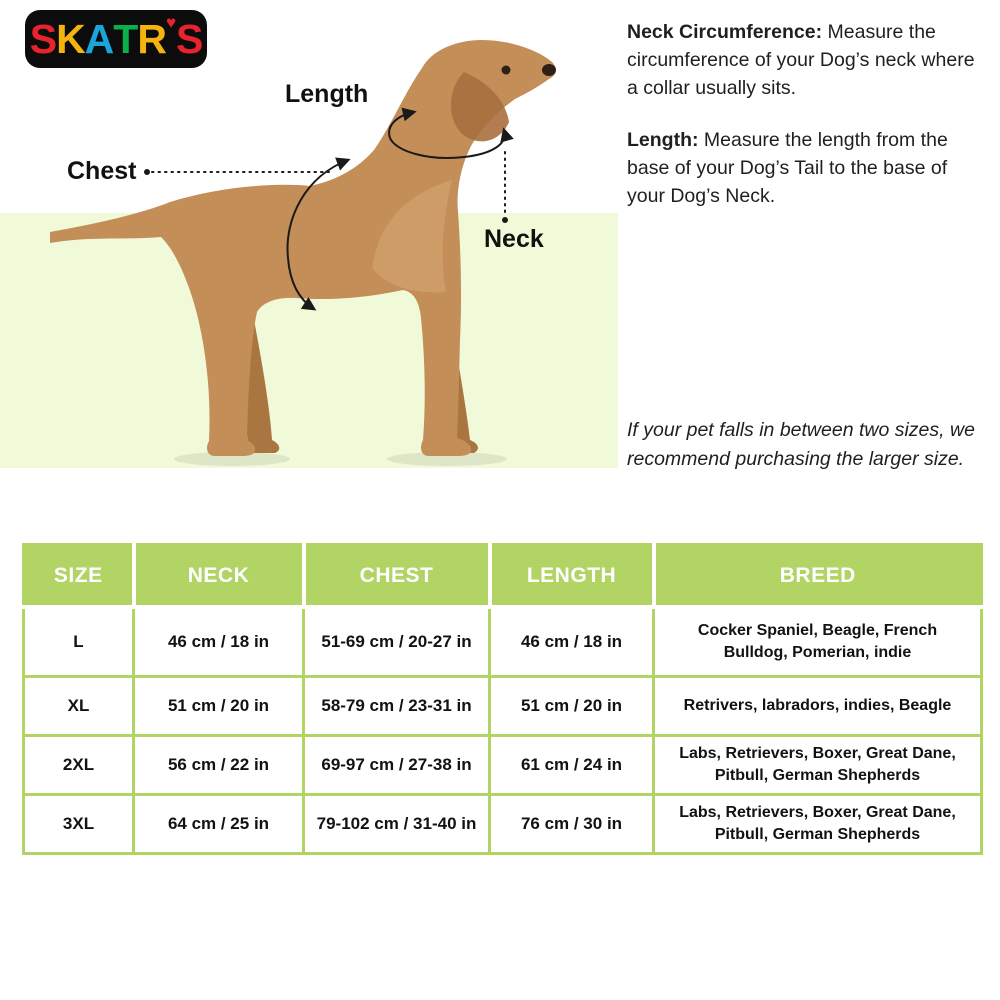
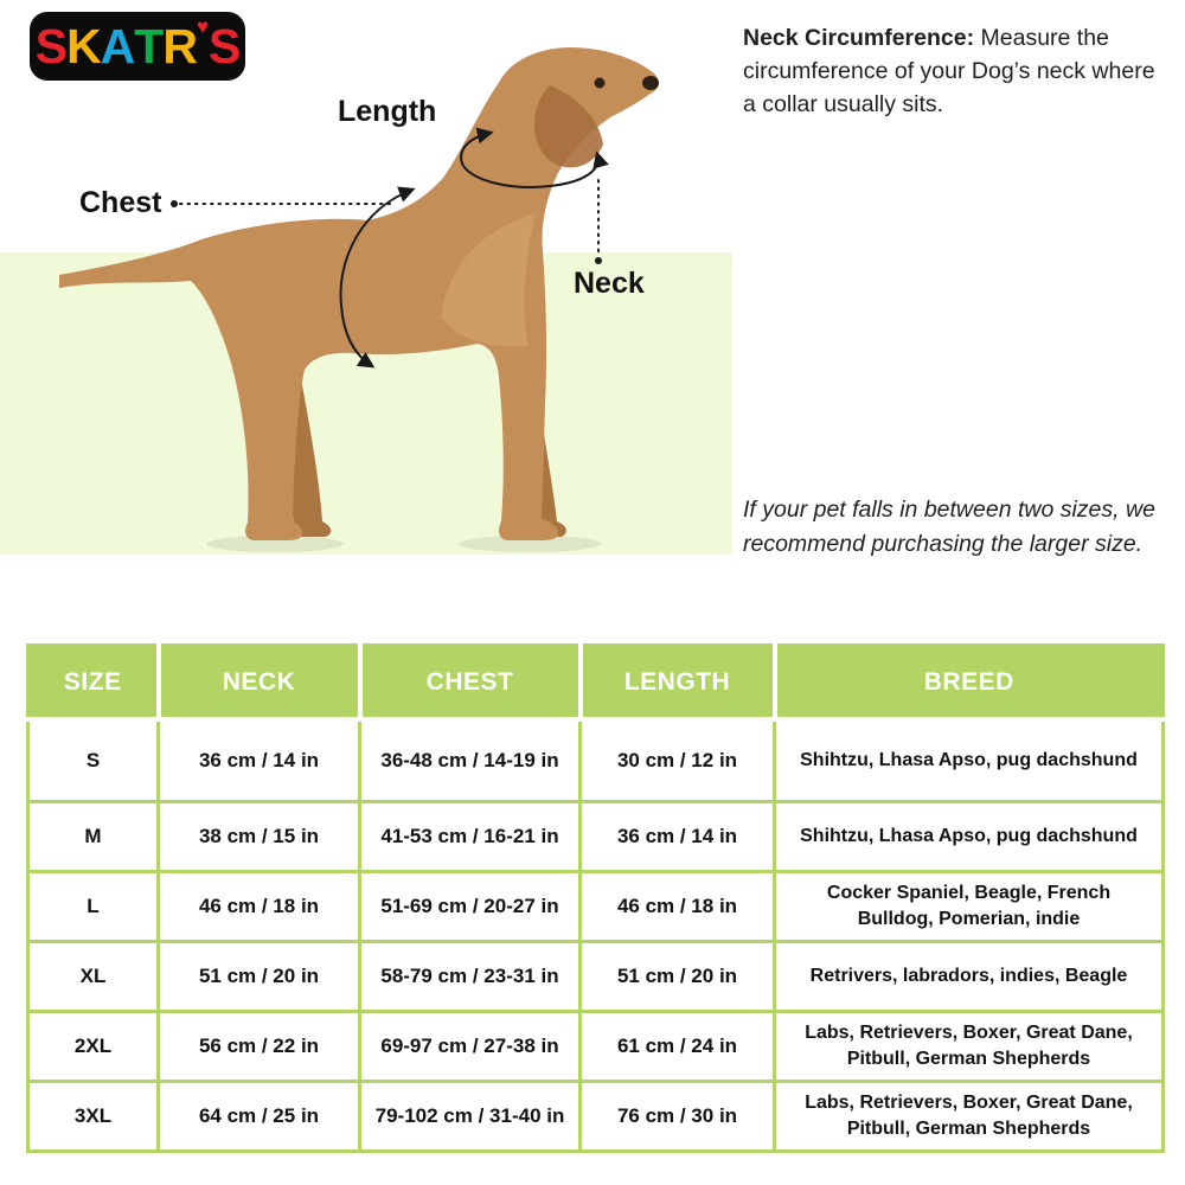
  S
  K
  A
  T
  R
  ♥
  S
  Length
  Chest
  Neck
  Neck Circumference: Measure the circumference of your Dog’s neck where a collar usually sits.
- Length: Measure the length from the base of your Dog’s Tail to the base of your Dog’s Neck.
  If your pet falls in between two sizes, we recommend purchasing the larger size.
  SIZE	NECK	CHEST	LENGTH	BREED
+ S	36 cm / 14 in	36-48 cm / 14-19 in	30 cm / 12 in	Shihtzu, Lhasa Apso, pug dachshund
+ M	38 cm / 15 in	41-53 cm / 16-21 in	36 cm / 14 in	Shihtzu, Lhasa Apso, pug dachshund
  L	46 cm / 18 in	51-69 cm / 20-27 in	46 cm / 18 in	Cocker Spaniel, Beagle, French Bulldog, Pomerian, indie
  XL	51 cm / 20 in	58-79 cm / 23-31 in	51 cm / 20 in	Retrivers, labradors, indies, Beagle
  2XL	56 cm / 22 in	69-97 cm / 27-38 in	61 cm / 24 in	Labs, Retrievers, Boxer, Great Dane, Pitbull, German Shepherds
  3XL	64 cm / 25 in	79-102 cm / 31-40 in	76 cm / 30 in	Labs, Retrievers, Boxer, Great Dane, Pitbull, German Shepherds
